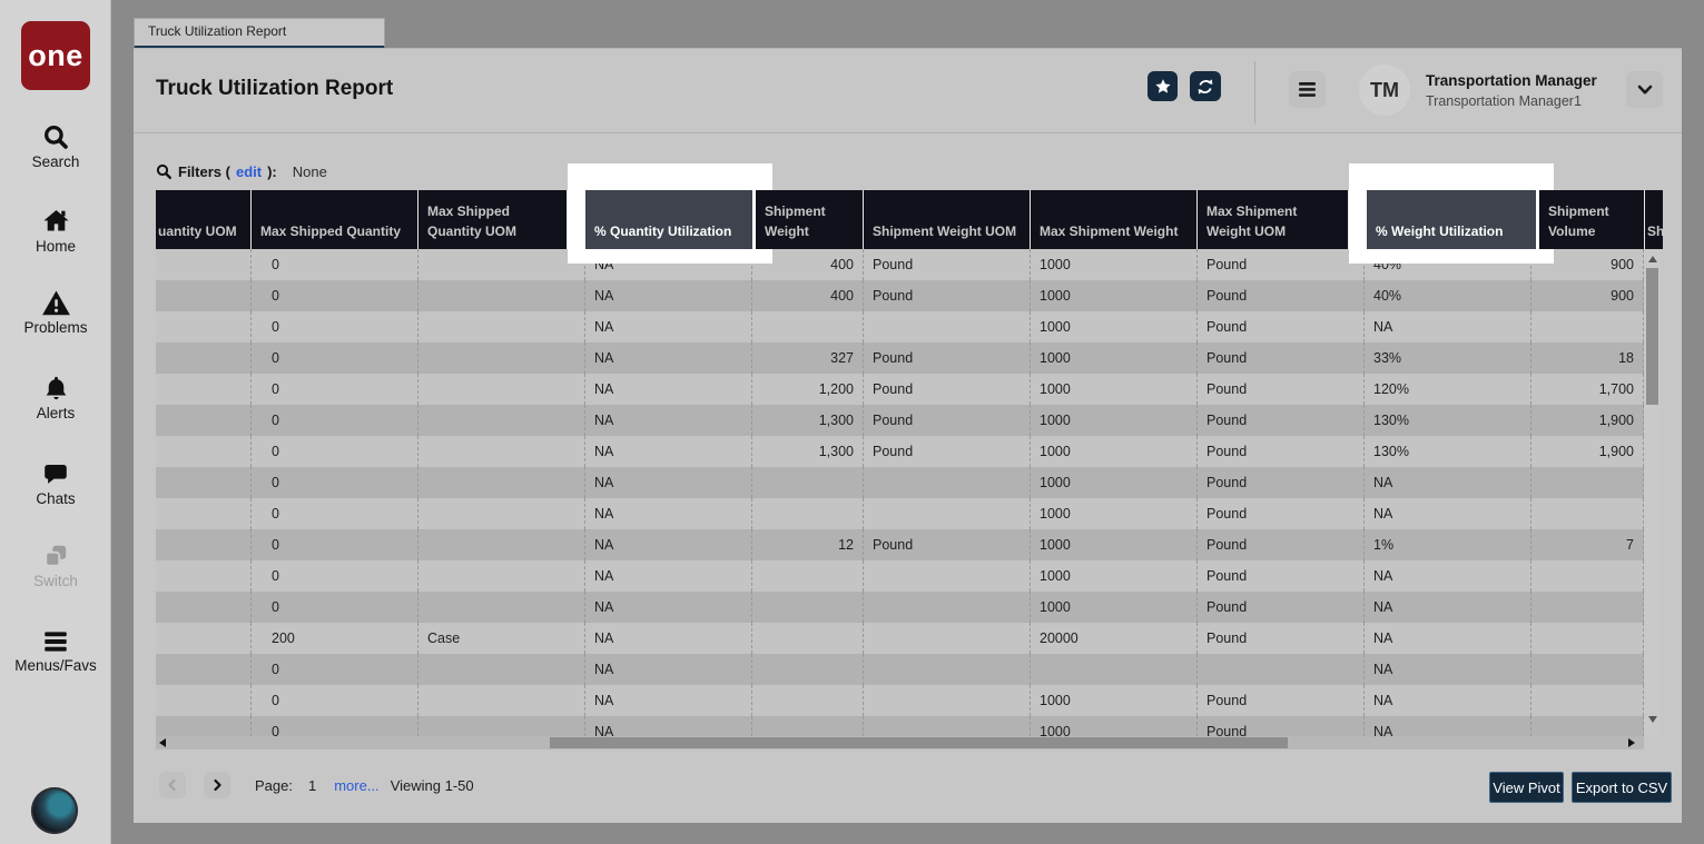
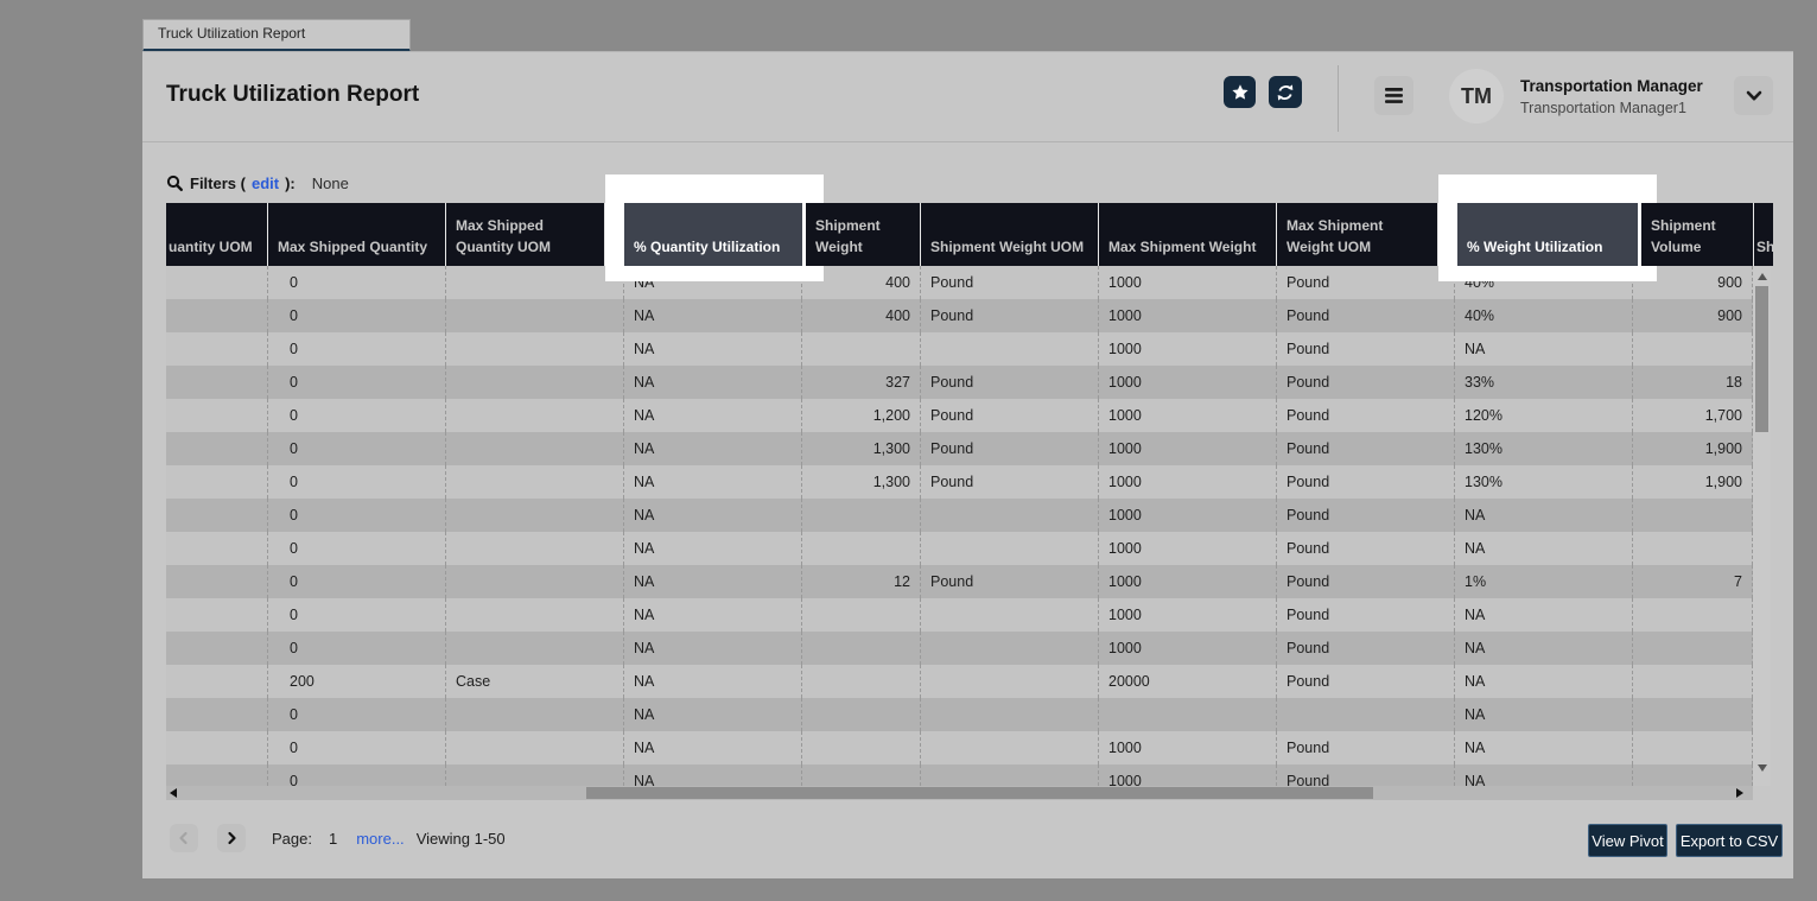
- one
- Search
- Home
- Problems
- Alerts
- Chats
- Switch
- Menus/Favs
  Truck Utilization Report
  Truck Utilization Report
  TM
  Transportation Manager
  Transportation Manager1
  Filters (
  edit
  ):
  None
  uantity UOM
  Max Shipped Quantity
  Max Shipped Quantity UOM
  % Quantity Utilization
  Shipment Weight
  Shipment Weight UOM
  Max Shipment Weight
  Max Shipment Weight UOM
  % Weight Utilization
  Shipment Volume
  Sh
  0
  NA
  400
  Pound
  1000
  Pound
  40%
  900
  0
  NA
  400
  Pound
  1000
  Pound
  40%
  900
  0
  NA
  1000
  Pound
  NA
  0
  NA
  327
  Pound
  1000
  Pound
  33%
  18
  0
  NA
  1,200
  Pound
  1000
  Pound
  120%
  1,700
  0
  NA
  1,300
  Pound
  1000
  Pound
  130%
  1,900
  0
  NA
  1,300
  Pound
  1000
  Pound
  130%
  1,900
  0
  NA
  1000
  Pound
  NA
  0
  NA
  1000
  Pound
  NA
  0
  NA
  12
  Pound
  1000
  Pound
  1%
  7
  0
  NA
  1000
  Pound
  NA
  0
  NA
  1000
  Pound
  NA
  200
  Case
  NA
  20000
  Pound
  NA
  0
  NA
  NA
  0
  NA
  1000
  Pound
  NA
  0
  NA
  1000
  Pound
  NA
  Page:
  1
  more...
  Viewing 1-50
  View Pivot
  Export to CSV
